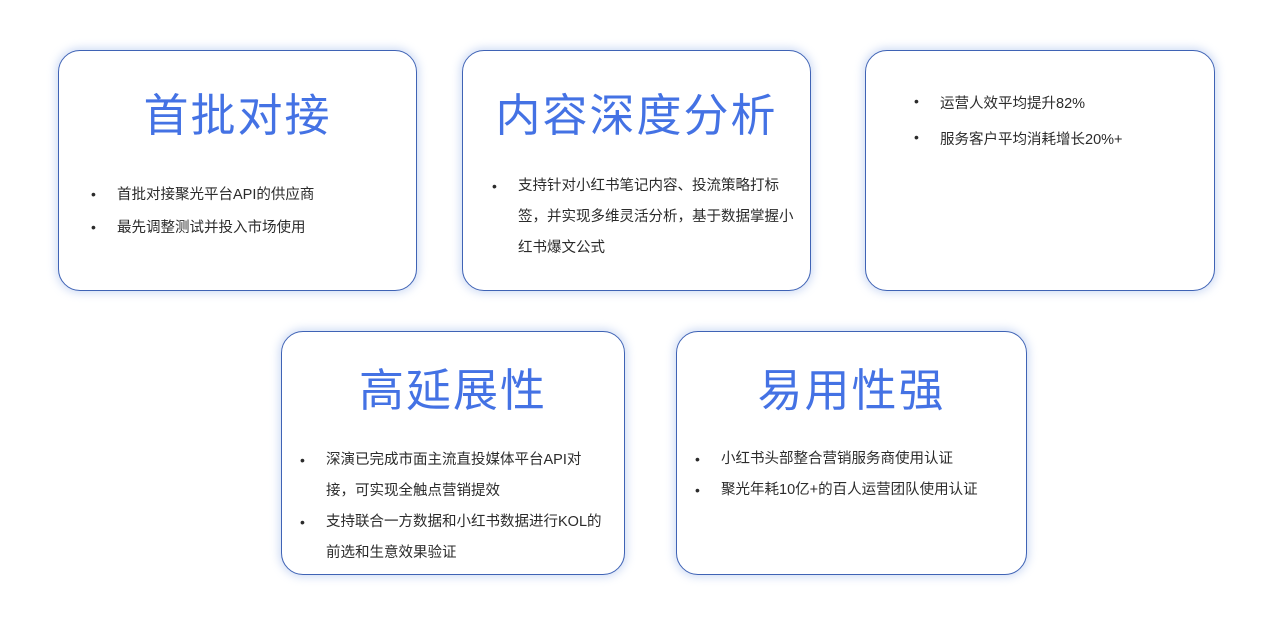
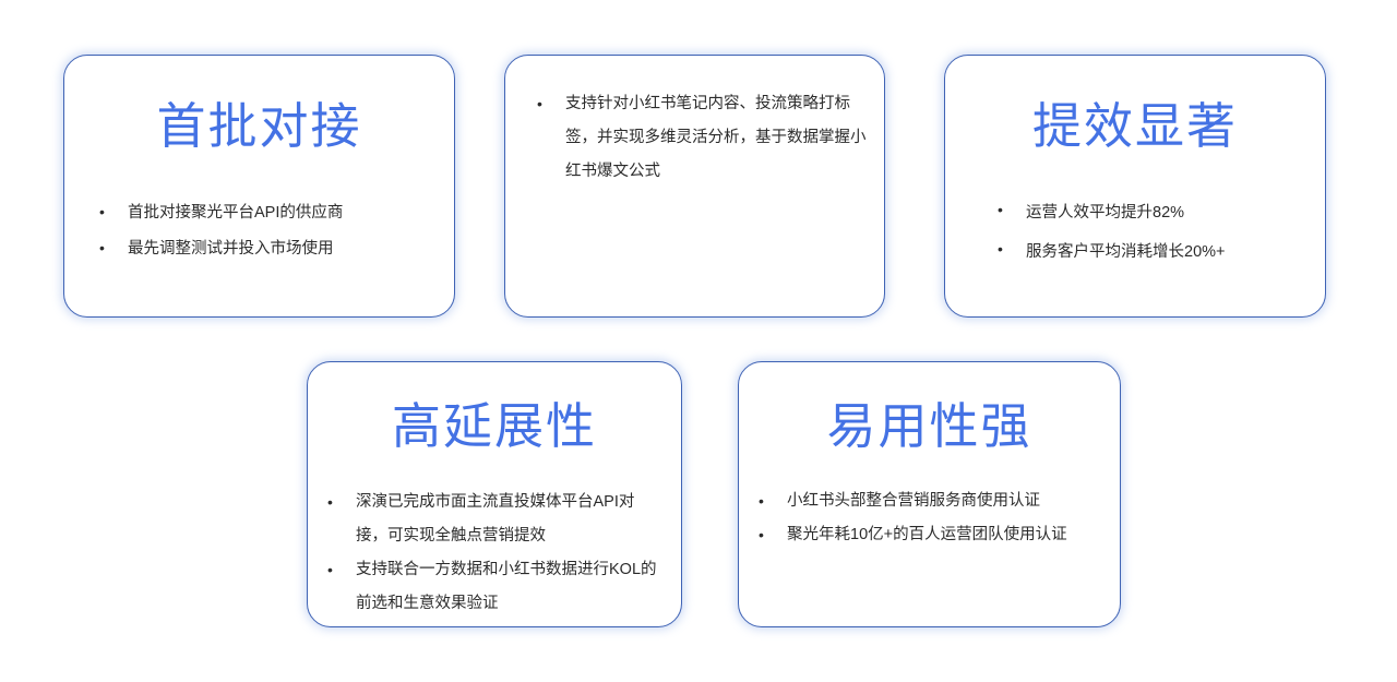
  首批对接
  •
  首批对接聚光平台API的供应商
  •
  最先调整测试并投入市场使用
- 内容深度分析
  •
  支持针对小红书笔记内容、投流策略打标签，并实现多维灵活分析，基于数据掌握小红书爆文公式
+ 提效显著
  •
  运营人效平均提升82%
  •
  服务客户平均消耗增长20%+
  高延展性
  •
  深演已完成市面主流直投媒体平台API对接，可实现全触点营销提效
  •
  支持联合一方数据和小红书数据进行KOL的前选和生意效果验证
  易用性强
  •
  小红书头部整合营销服务商使用认证
  •
  聚光年耗10亿+的百人运营团队使用认证
